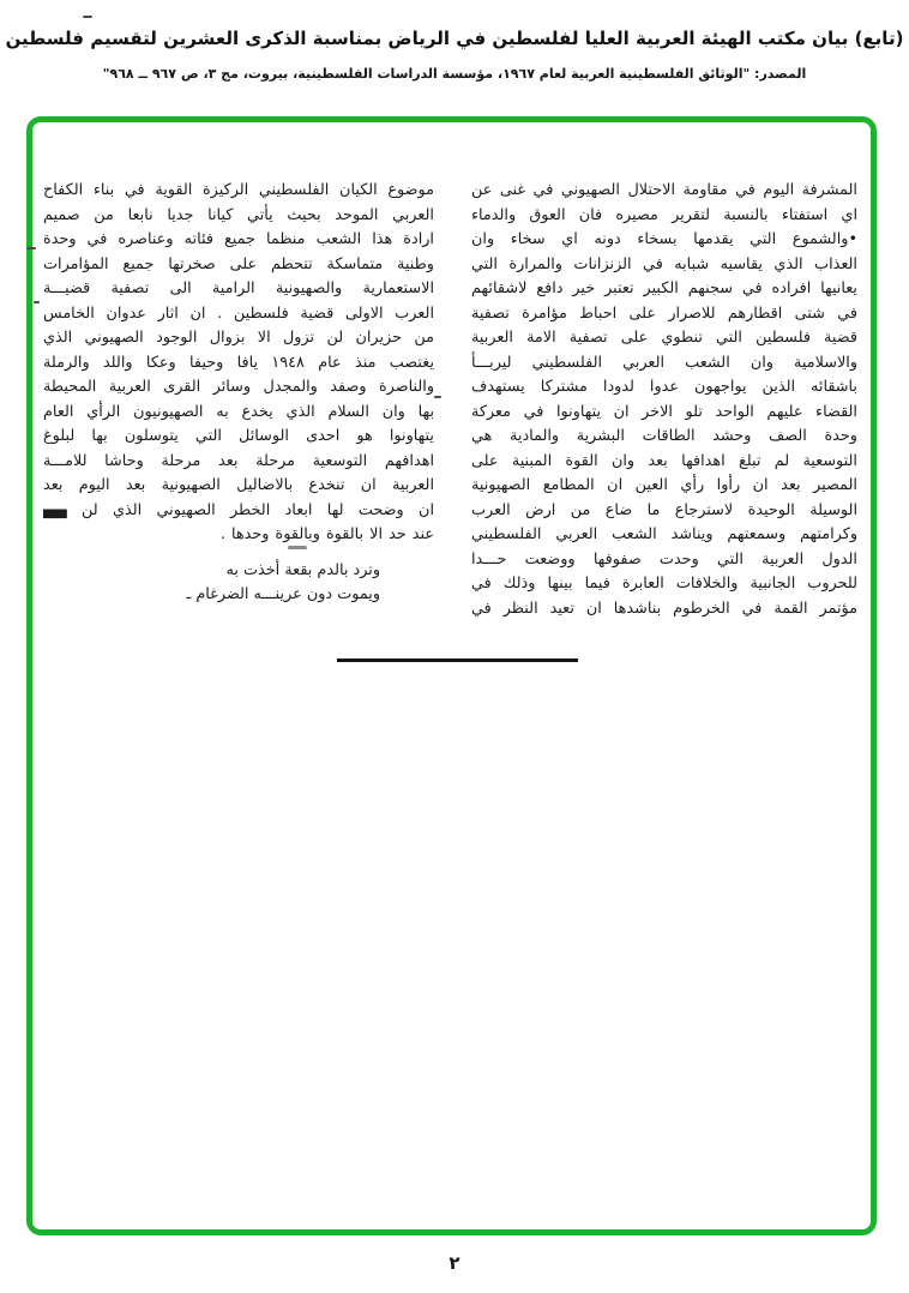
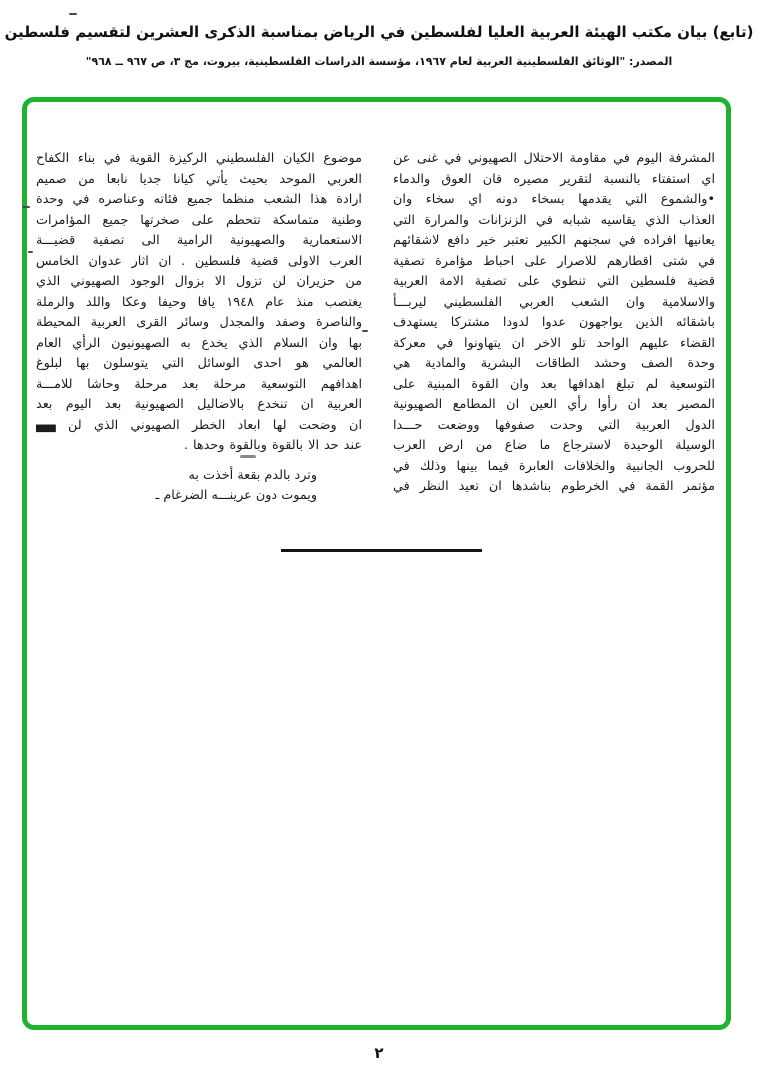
  (تابع) بيان مكتب الهيئة العربية العليا لفلسطين في الرياض بمناسبة الذكرى العشرين لتقسيم فلسطين
  المصدر: "الوثائق الفلسطينية العربية لعام ١٩٦٧، مؤسسة الدراسات الفلسطينية، بيروت، مج ٣، ص ٩٦٧ ــ ٩٦٨"
  المشرفة اليوم في مقاومة الاحتلال الصهيوني في غنى عن
  اي استفتاء بالنسبة لتقرير مصيره فان العوق والدماء
  •والشموع التي يقدمها بسخاء دونه اي سخاء وان
  العذاب الذي يقاسيه شبابه في الزنزانات والمرارة التي
  يعانيها افراده في سجنهم الكبير تعتبر خير دافع لاشقائهم
  في شتى اقطارهم للاصرار على احباط مؤامرة تصفية
  قضية فلسطين التي تنطوي على تصفية الامة العربية
  والاسلامية وان الشعب العربي الفلسطيني ليربـــأ
  باشقائه الذين يواجهون عدوا لدودا مشتركا يستهدف
  القضاء عليهم الواحد تلو الاخر ان يتهاونوا في معركة
  وحدة الصف وحشد الطاقات البشرية والمادية هي
  التوسعية لم تبلغ اهدافها بعد وان القوة المبنية على
  المصير بعد ان رأوا رأي العين ان المطامع الصهيونية
- الوسيلة الوحيدة لاسترجاع ما ضاع من ارض العرب
+ الدول العربية التي وحدت صفوفها ووضعت حـــدا
- وكرامتهم وسمعتهم ويناشد الشعب العربي الفلسطيني
- الدول العربية التي وحدت صفوفها ووضعت حـــدا
+ الوسيلة الوحيدة لاسترجاع ما ضاع من ارض العرب
  للحروب الجانبية والخلافات العابرة فيما بينها وذلك في
  مؤتمر القمة في الخرطوم بناشدها ان تعيد النظر في
  موضوع الكيان الفلسطيني الركيزة القوية في بناء الكفاح
  العربي الموحد بحيث يأتي كيانا جديا نابعا من صميم
  ارادة هذا الشعب منظما جميع فئاته وعناصره في وحدة
  وطنية متماسكة تتحطم على صخرتها جميع المؤامرات
  الاستعمارية والصهيونية الرامية الى تصفية قضيـــة
  العرب الاولى قضية فلسطين . ان اثار عدوان الخامس
  من حزيران لن تزول الا بزوال الوجود الصهيوني الذي
  يغتصب منذ عام ١٩٤٨ يافا وحيفا وعكا واللد والرملة
  والناصرة وصفد والمجدل وسائر القرى العربية المحيطة
  بها وان السلام الذي يخدع به الصهيونيون الرأي العام
- يتهاونوا هو احدى الوسائل التي يتوسلون بها لبلوغ
+ العالمي هو احدى الوسائل التي يتوسلون بها لبلوغ
  اهدافهم التوسعية مرحلة بعد مرحلة وحاشا للامـــة
  العربية ان تنخدع بالاضاليل الصهيونية بعد اليوم بعد
  ان وضحت لها ابعاد الخطر الصهيوني الذي لن ▄▄
  عند حد الا بالقوة وبالقوة وحدها .
  وترد بالدم بقعة أخذت به
  ويموت دون عرينـــه الضرغام ـ
  ٢
